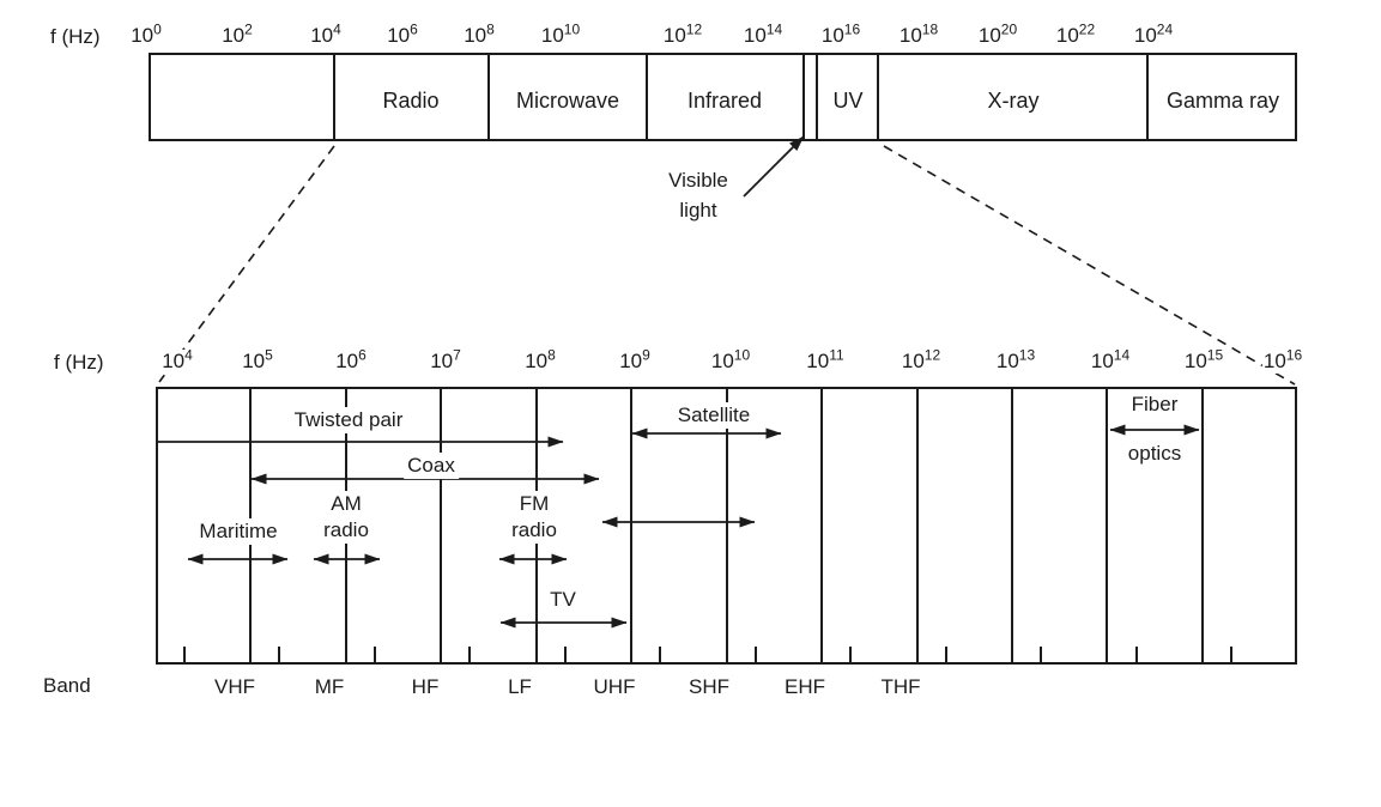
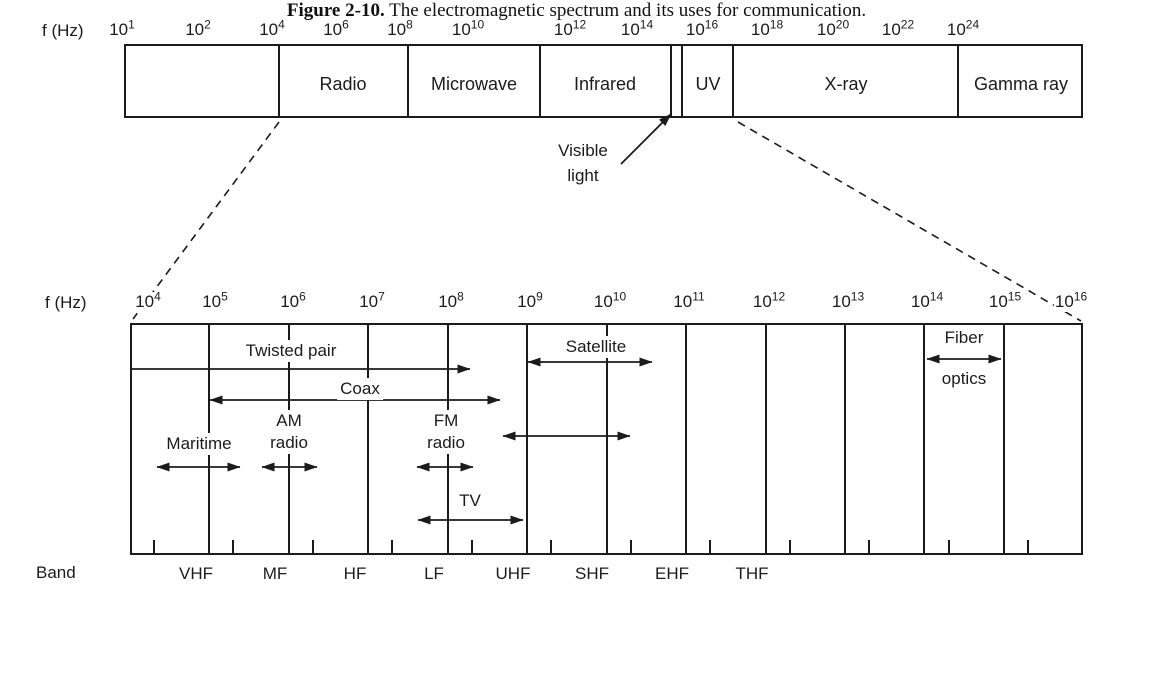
  f (Hz)
- 100
+ 101
  102
  104
  106
  108
  1010
  1012
  1014
  1016
  1018
  1020
  1022
  1024
  Radio
  Microwave
  Infrared
  UV
  X-ray
  Gamma ray
  Visible
  light
  f (Hz)
  104
  105
  106
  107
  108
  109
  1010
  1011
  1012
  1013
  1014
  1015
  1016
  Twisted pair
  Coax
  Satellite
  AM
  radio
  FM
  radio
  Maritime
  TV
  Fiber
  optics
  Band
  VHF
  MF
  HF
  LF
  UHF
  SHF
  EHF
  THF
+ Figure 2-10. The electromagnetic spectrum and its uses for communication.
